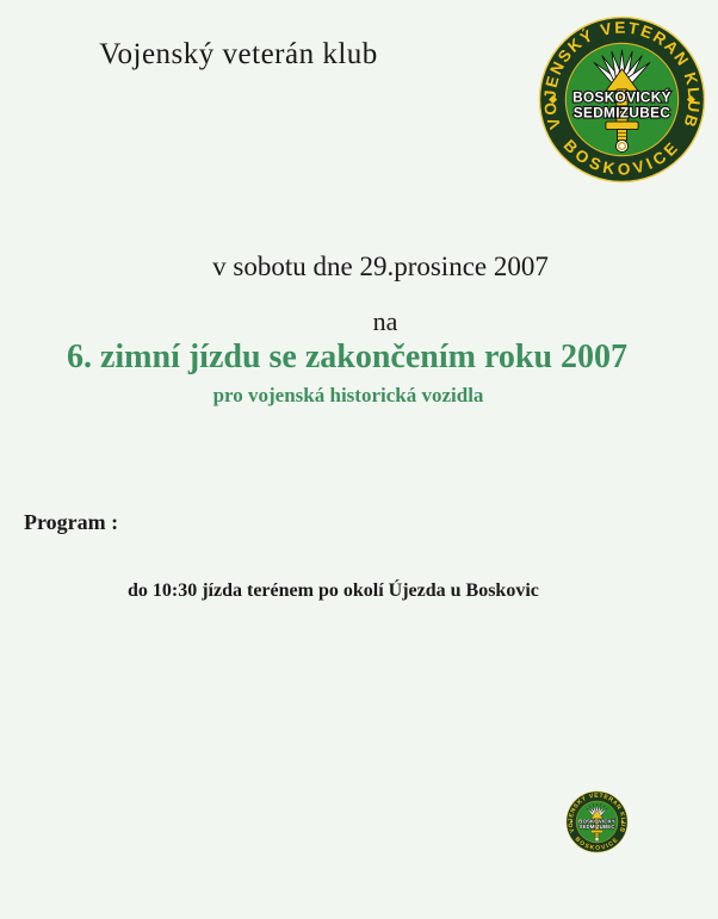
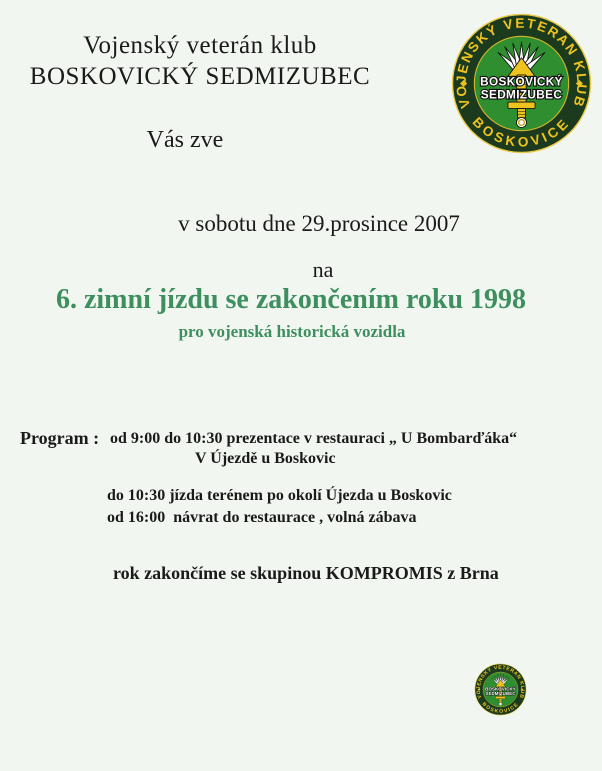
  Vojenský veterán klub
+ BOSKOVICKÝ SEDMIZUBEC
+ Vás zve
  v sobotu dne 29.prosince 2007
  na
- 6. zimní jízdu se zakončením roku 2007
+ 6. zimní jízdu se zakončením roku 1998
  pro vojenská historická vozidla
  Program :
+ od 9:00 do 10:30 prezentace v restauraci „ U Bombarďáka“
+ V Újezdě u Boskovic
  do 10:30 jízda terénem po okolí Újezda u Boskovic
+ od 16:00 návrat do restaurace , volná zábava
+ rok zakončíme se skupinou KOMPROMIS z Brna
